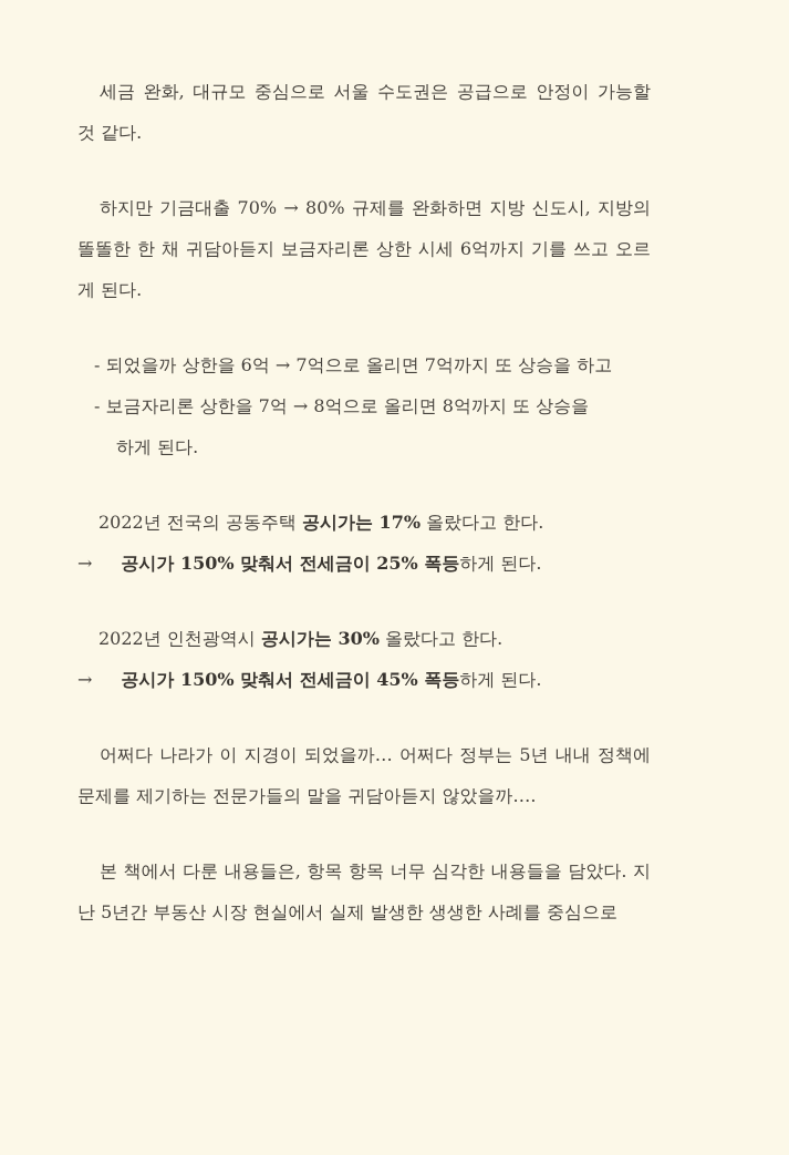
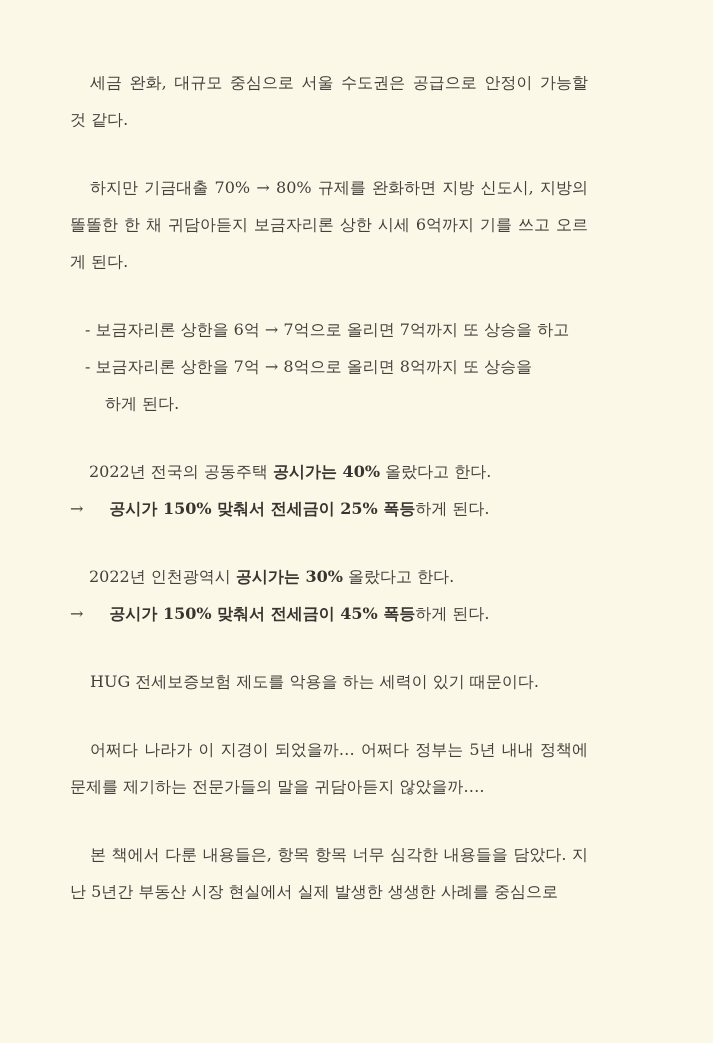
  세금 완화, 대규모 중심으로 서울 수도권은 공급으로 안정이 가능할 것 같다.
  하지만 기금대출 70% → 80% 규제를 완화하면 지방 신도시, 지방의 똘똘한 한 채 귀담아듣지 보금자리론 상한 시세 6억까지 기를 쓰고 오르게 된다.
- - 되었을까 상한을 6억 → 7억으로 올리면 7억까지 또 상승을 하고
+ - 보금자리론 상한을 6억 → 7억으로 올리면 7억까지 또 상승을 하고
  - 보금자리론 상한을 7억 → 8억으로 올리면 8억까지 또 상승을
  하게 된다.
- 2022년 전국의 공동주택 공시가는 17% 올랐다고 한다.
+ 2022년 전국의 공동주택 공시가는 40% 올랐다고 한다.
  → 공시가 150% 맞춰서 전세금이 25% 폭등하게 된다.
  2022년 인천광역시 공시가는 30% 올랐다고 한다.
  → 공시가 150% 맞춰서 전세금이 45% 폭등하게 된다.
+ HUG 전세보증보험 제도를 악용을 하는 세력이 있기 때문이다.
  어쩌다 나라가 이 지경이 되었을까… 어쩌다 정부는 5년 내내 정책에 문제를 제기하는 전문가들의 말을 귀담아듣지 않았을까….
  본 책에서 다룬 내용들은, 항목 항목 너무 심각한 내용들을 담았다. 지난 5년간 부동산 시장 현실에서 실제 발생한 생생한 사례를 중심으로
